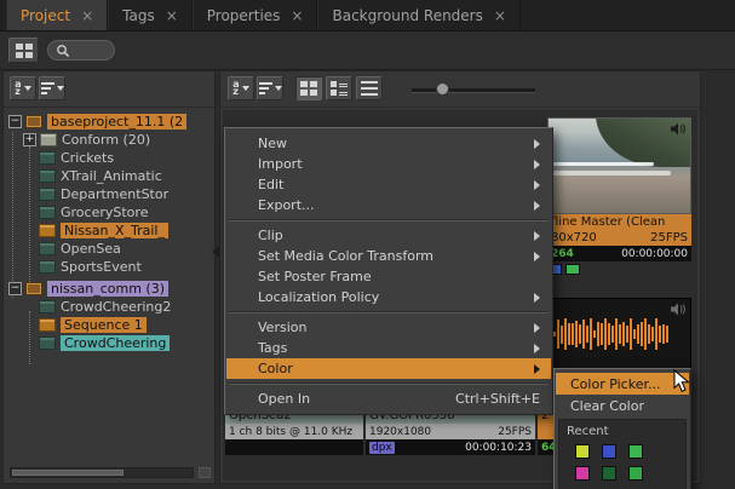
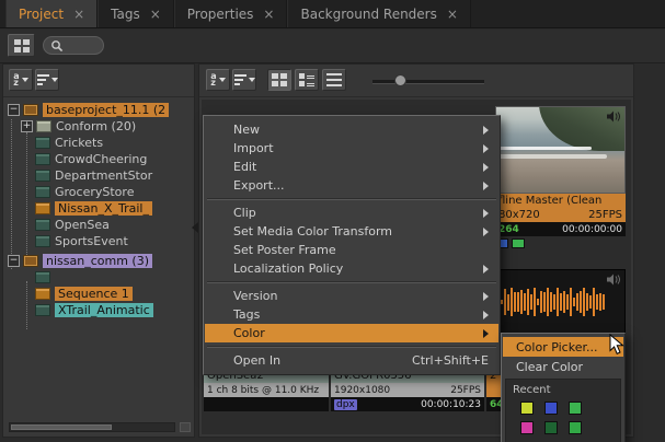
  Project
  ×
  Tags
  ×
  Properties
  ×
  Background Renders
  ×
  a
  z
  −
  baseproject_11.1 (2
  +
  Conform (20)
  Crickets
- XTrail_Animatic
+ CrowdCheering
  DepartmentStor
  GroceryStore
  Nissan_X_Trail_
  OpenSea
  SportsEvent
  −
  nissan_comm (3)
- CrowdCheering2
  Sequence 1
- CrowdCheering
+ XTrail_Animatic
  a
  z
  line Master (Clean
  80x720
  25FPS
  264
  00:00:00:00
  OpenSea2
  1 ch 8 bits @ 11.0 KHz
  GV.GOPR0556
  1920x1080
  25FPS
  dpx
  00:00:10:23
  2
  New
  Import
  Edit
  Export...
  Clip
  Set Media Color Transform
  Set Poster Frame
  Localization Policy
  Version
  Tags
  Color
  Open In
  Ctrl+Shift+E
  Color Picker...
  Clear Color
  Recent
